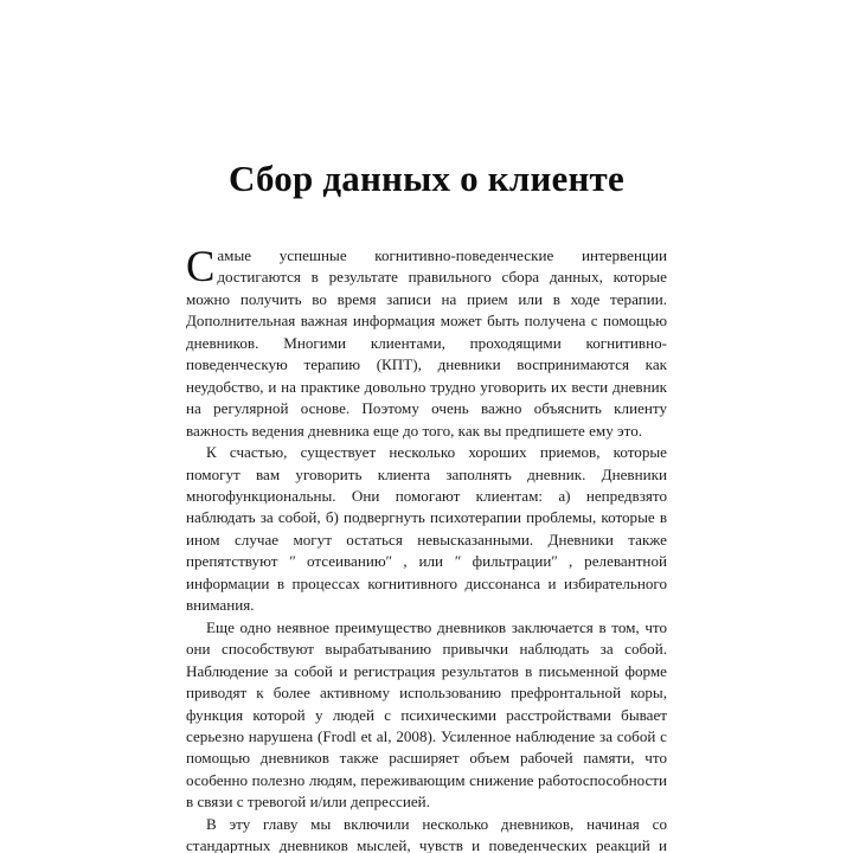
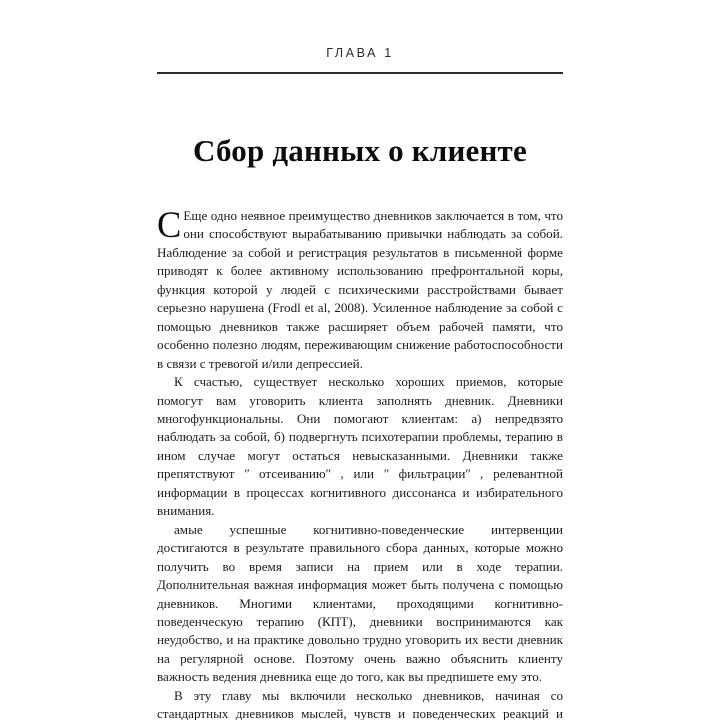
+ ГЛАВА 1
  Сбор данных о клиенте
  С
- амые успешные когнитивно-поведенческие интервенции достигаются в результате правильного сбора данных, которые можно получить во время записи на прием или в ходе терапии. Дополнительная важная информация может быть получена с помощью дневников. Многими клиентами, проходящими когнитивно-поведенческую терапию (КПТ), дневники воспринимаются как неудобство, и на практике довольно трудно уговорить их вести дневник на регулярной основе. Поэтому очень важно объяснить клиенту важность ведения дневника еще до того, как вы предпишете ему это.
+ Еще одно неявное преимущество дневников заключается в том, что они способствуют вырабатыванию привычки наблюдать за собой. Наблюдение за собой и регистрация результатов в письменной форме приводят к более активному использованию префронтальной коры, функция которой у людей с психическими расстройствами бывает серьезно нарушена (Frodl et al, 2008). Усиленное наблюдение за собой с помощью дневников также расширяет объем рабочей памяти, что особенно полезно людям, переживающим снижение работоспособности в связи с тревогой и/или депрессией.
- К счастью, существует несколько хороших приемов, которые помогут вам уговорить клиента заполнять дневник. Дневники многофункциональны. Они помогают клиентам: а) непредвзято наблюдать за собой, б) подвергнуть психотерапии проблемы, которые в ином случае могут остаться невысказанными. Дневники также препятствуют ʺ отсеиваниюʺ , или ʺ фильтрацииʺ , релевантной информации в процессах когнитивного диссонанса и избирательного внимания.
+ К счастью, существует несколько хороших приемов, которые помогут вам уговорить клиента заполнять дневник. Дневники многофункциональны. Они помогают клиентам: а) непредвзято наблюдать за собой, б) подвергнуть психотерапии проблемы, терапию в ином случае могут остаться невысказанными. Дневники также препятствуют ʺ отсеиваниюʺ , или ʺ фильтрацииʺ , релевантной информации в процессах когнитивного диссонанса и избирательного внимания.
- Еще одно неявное преимущество дневников заключается в том, что они способствуют вырабатыванию привычки наблюдать за собой. Наблюдение за собой и регистрация результатов в письменной форме приводят к более активному использованию префронтальной коры, функция которой у людей с психическими расстройствами бывает серьезно нарушена (Frodl et al, 2008). Усиленное наблюдение за собой с помощью дневников также расширяет объем рабочей памяти, что особенно полезно людям, переживающим снижение работоспособности в связи с тревогой и/или депрессией.
+ амые успешные когнитивно-поведенческие интервенции достигаются в результате правильного сбора данных, которые можно получить во время записи на прием или в ходе терапии. Дополнительная важная информация может быть получена с помощью дневников. Многими клиентами, проходящими когнитивно-поведенческую терапию (КПТ), дневники воспринимаются как неудобство, и на практике довольно трудно уговорить их вести дневник на регулярной основе. Поэтому очень важно объяснить клиенту важность ведения дневника еще до того, как вы предпишете ему это.
  В эту главу мы включили несколько дневников, начиная со стандартных дневников мыслей, чувств и поведенческих реакций и
